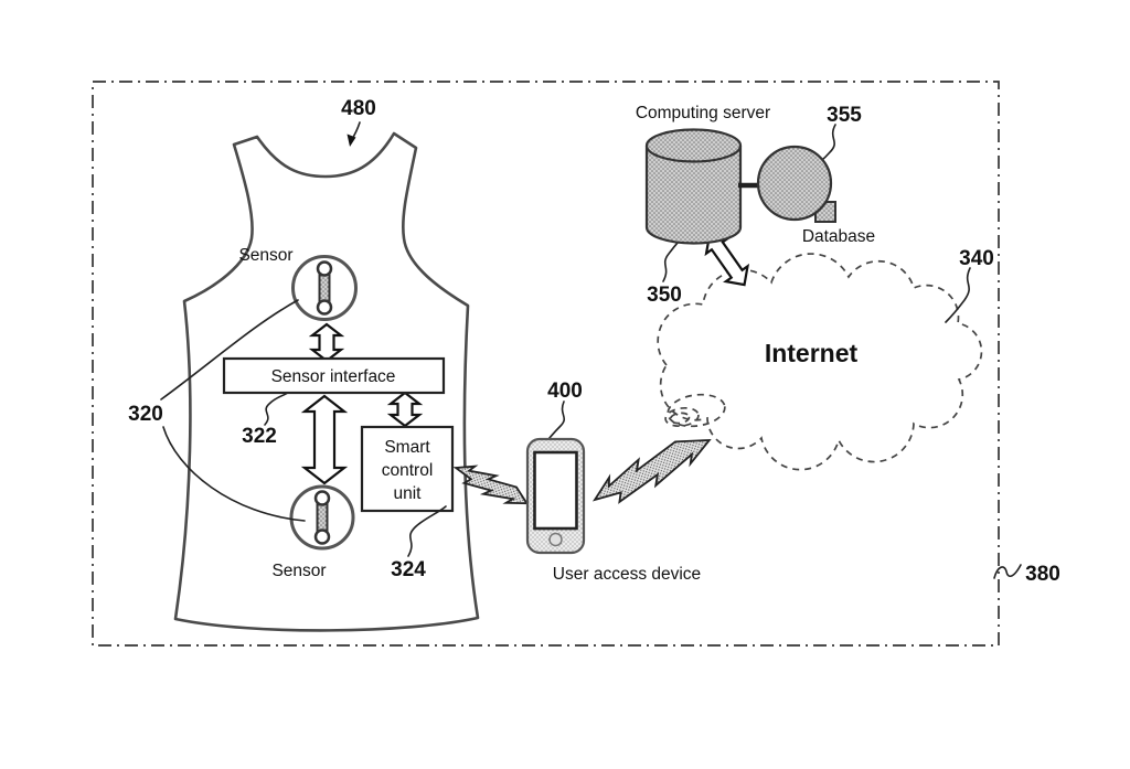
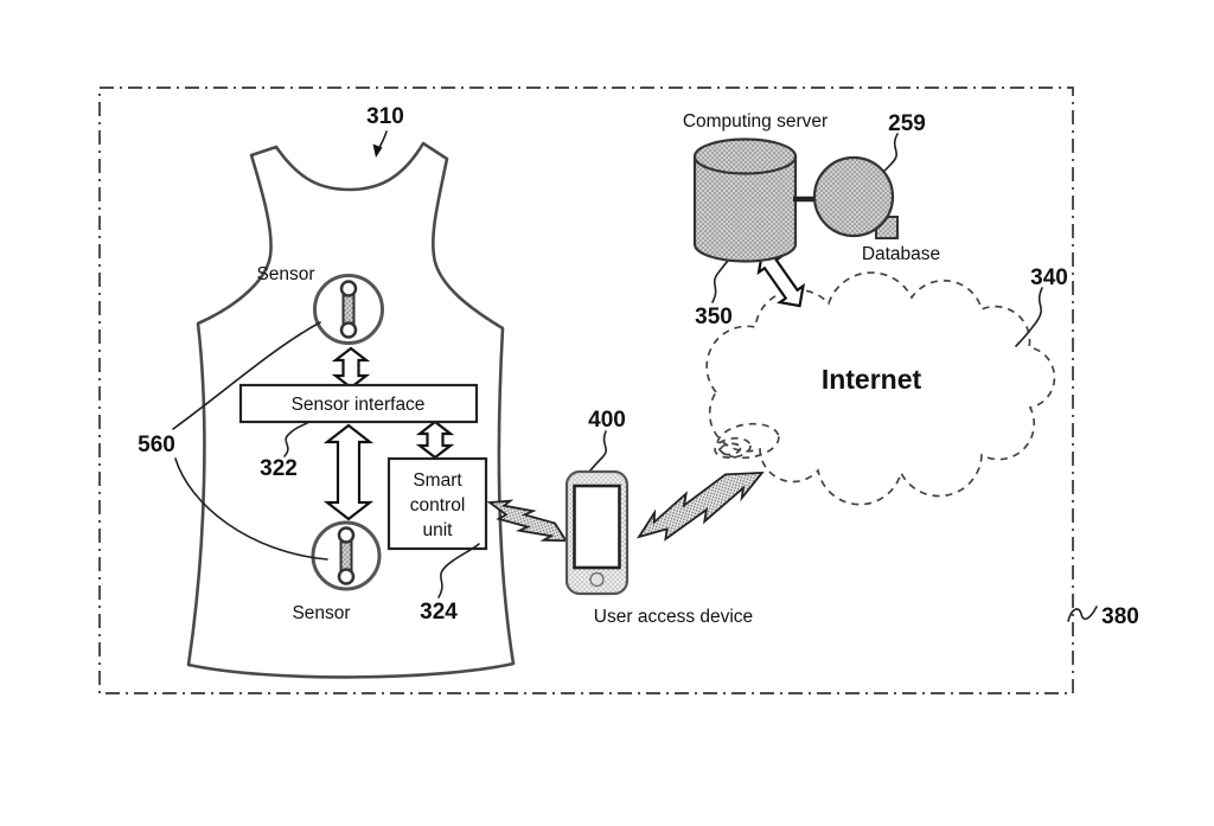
- 480
+ 310
  Sensor
- 320
+ 560
  Sensor interface
  322
  Smart
  control
  unit
  324
  Sensor
  400
  User access device
  Internet
  340
  Computing server
  350
- 355
+ 259
  Database
  380
